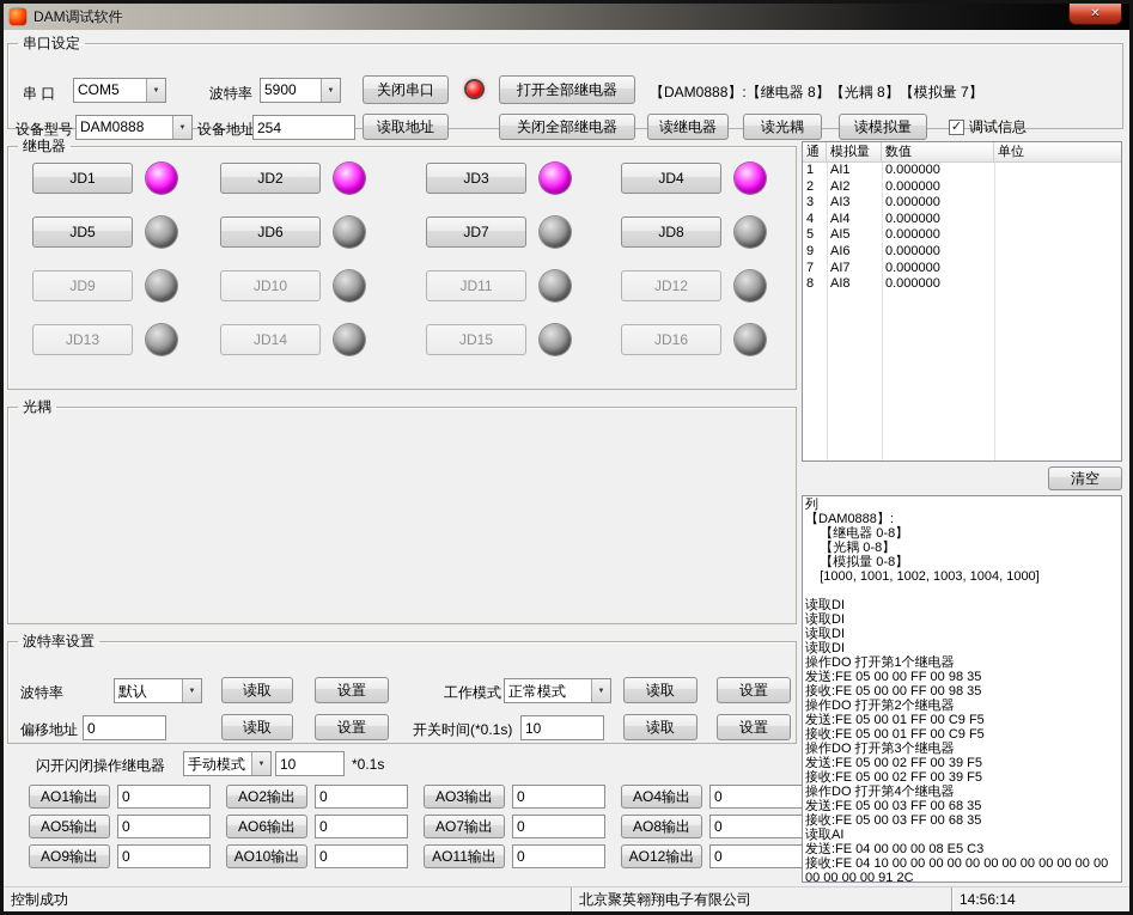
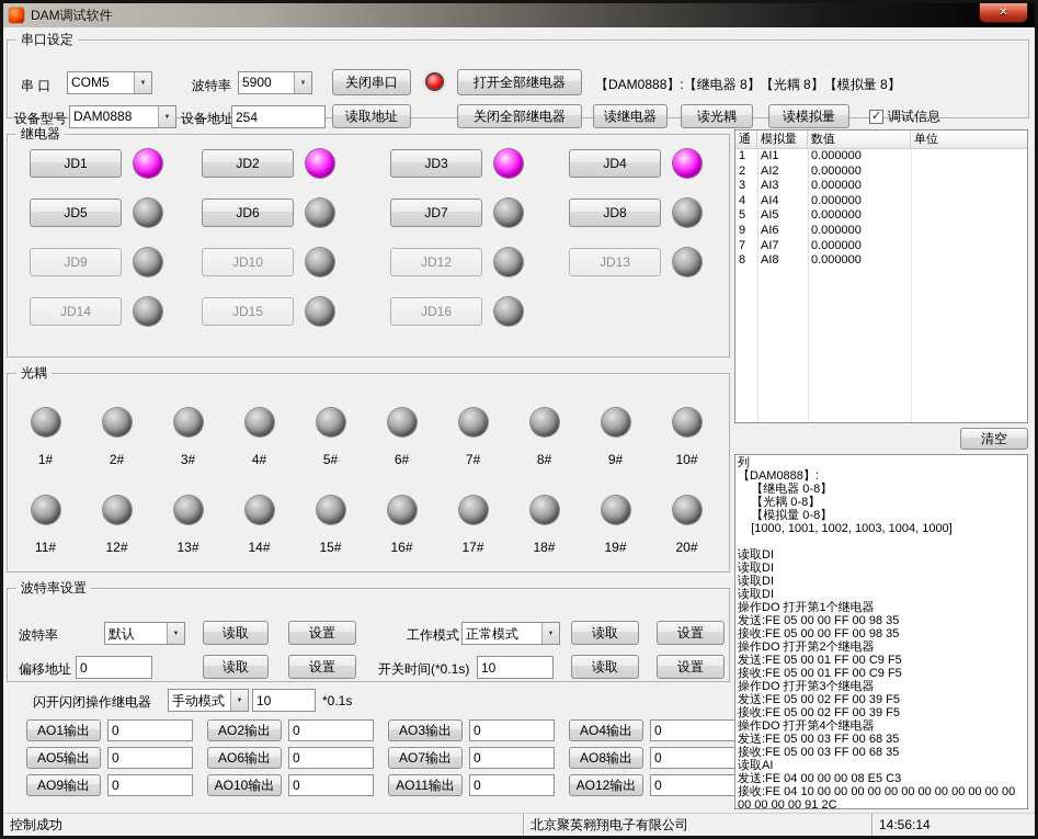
  DAM调试软件
  ✕
  串口设定
  串 口
  COM5
  波特率
  5900
  关闭串口
  打开全部继电器
- 【DAM0888】:【继电器 8】【光耦 8】【模拟量 7】
+ 【DAM0888】:【继电器 8】【光耦 8】【模拟量 8】
  设备型号
  DAM0888
  设备地址
  254
  读取地址
  关闭全部继电器
  读继电器
  读光耦
  读模拟量
  ✓
  调试信息
  继电器
  JD1
  JD2
  JD3
  JD4
  JD5
  JD6
  JD7
  JD8
  JD9
  JD10
- JD11
  JD12
  JD13
  JD14
  JD15
  JD16
  光耦
+ 1#
+ 2#
+ 3#
+ 4#
+ 5#
+ 6#
+ 7#
+ 8#
+ 9#
+ 10#
+ 11#
+ 12#
+ 13#
+ 14#
+ 15#
+ 16#
+ 17#
+ 18#
+ 19#
+ 20#
  波特率设置
  波特率
  默认
  读取
  设置
  工作模式
  正常模式
  读取
  设置
  偏移地址
  0
  读取
  设置
  开关时间(*0.1s)
  10
  读取
  设置
  闪开闪闭操作继电器
  手动模式
  10
  *0.1s
  AO1输出
  0
  AO2输出
  0
  AO3输出
  0
  AO4输出
  0
  AO5输出
  0
  AO6输出
  0
  AO7输出
  0
  AO8输出
  0
  AO9输出
  0
  AO10输出
  0
  AO11输出
  0
  AO12输出
  0
  通
  模拟量
  数值
  单位
  1
  AI1
  0.000000
  2
  AI2
  0.000000
  3
  AI3
  0.000000
  4
  AI4
  0.000000
  5
  AI5
  0.000000
  9
  AI6
  0.000000
  7
  AI7
  0.000000
  8
  AI8
  0.000000
  清空
  列
  【DAM0888】:
  【继电器 0-8】
  【光耦 0-8】
  【模拟量 0-8】
  [1000, 1001, 1002, 1003, 1004, 1000]
  读取DI
  读取DI
  读取DI
  读取DI
  操作DO 打开第1个继电器
  发送:FE 05 00 00 FF 00 98 35
  接收:FE 05 00 00 FF 00 98 35
  操作DO 打开第2个继电器
  发送:FE 05 00 01 FF 00 C9 F5
  接收:FE 05 00 01 FF 00 C9 F5
  操作DO 打开第3个继电器
  发送:FE 05 00 02 FF 00 39 F5
  接收:FE 05 00 02 FF 00 39 F5
  操作DO 打开第4个继电器
  发送:FE 05 00 03 FF 00 68 35
  接收:FE 05 00 03 FF 00 68 35
  读取AI
  发送:FE 04 00 00 00 08 E5 C3
  接收:FE 04 10 00 00 00 00 00 00 00 00 00 00 00 00 00 00 00 00 91 2C
  控制成功
  北京聚英翱翔电子有限公司
  14:56:14
